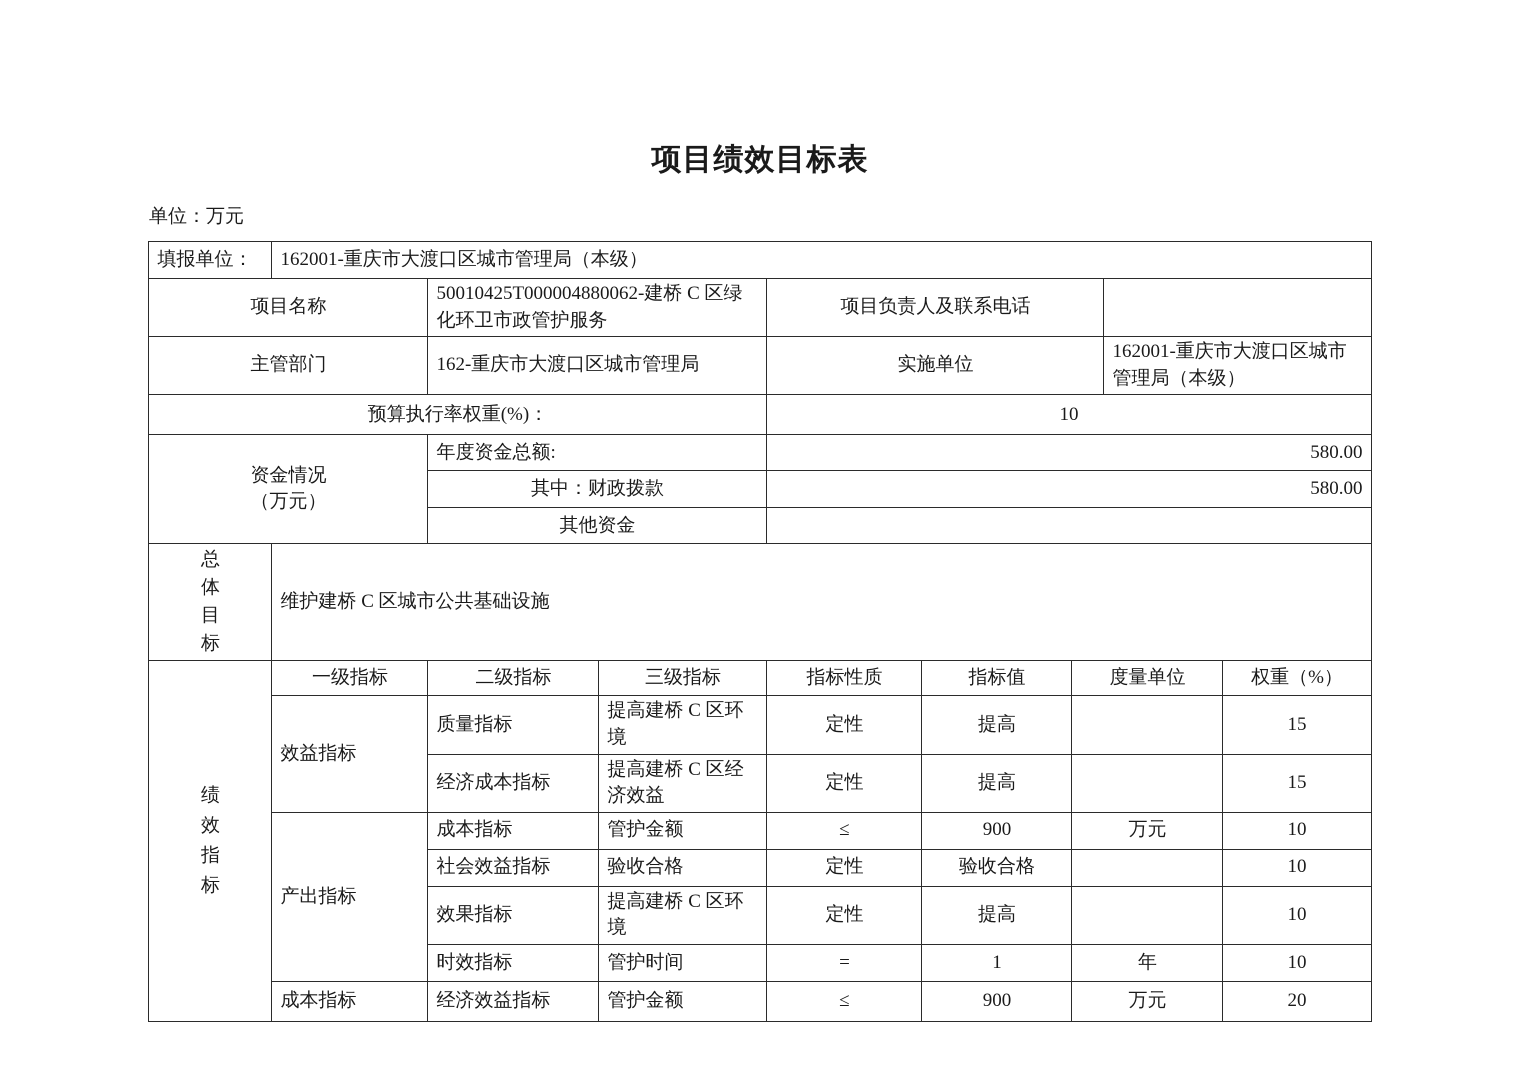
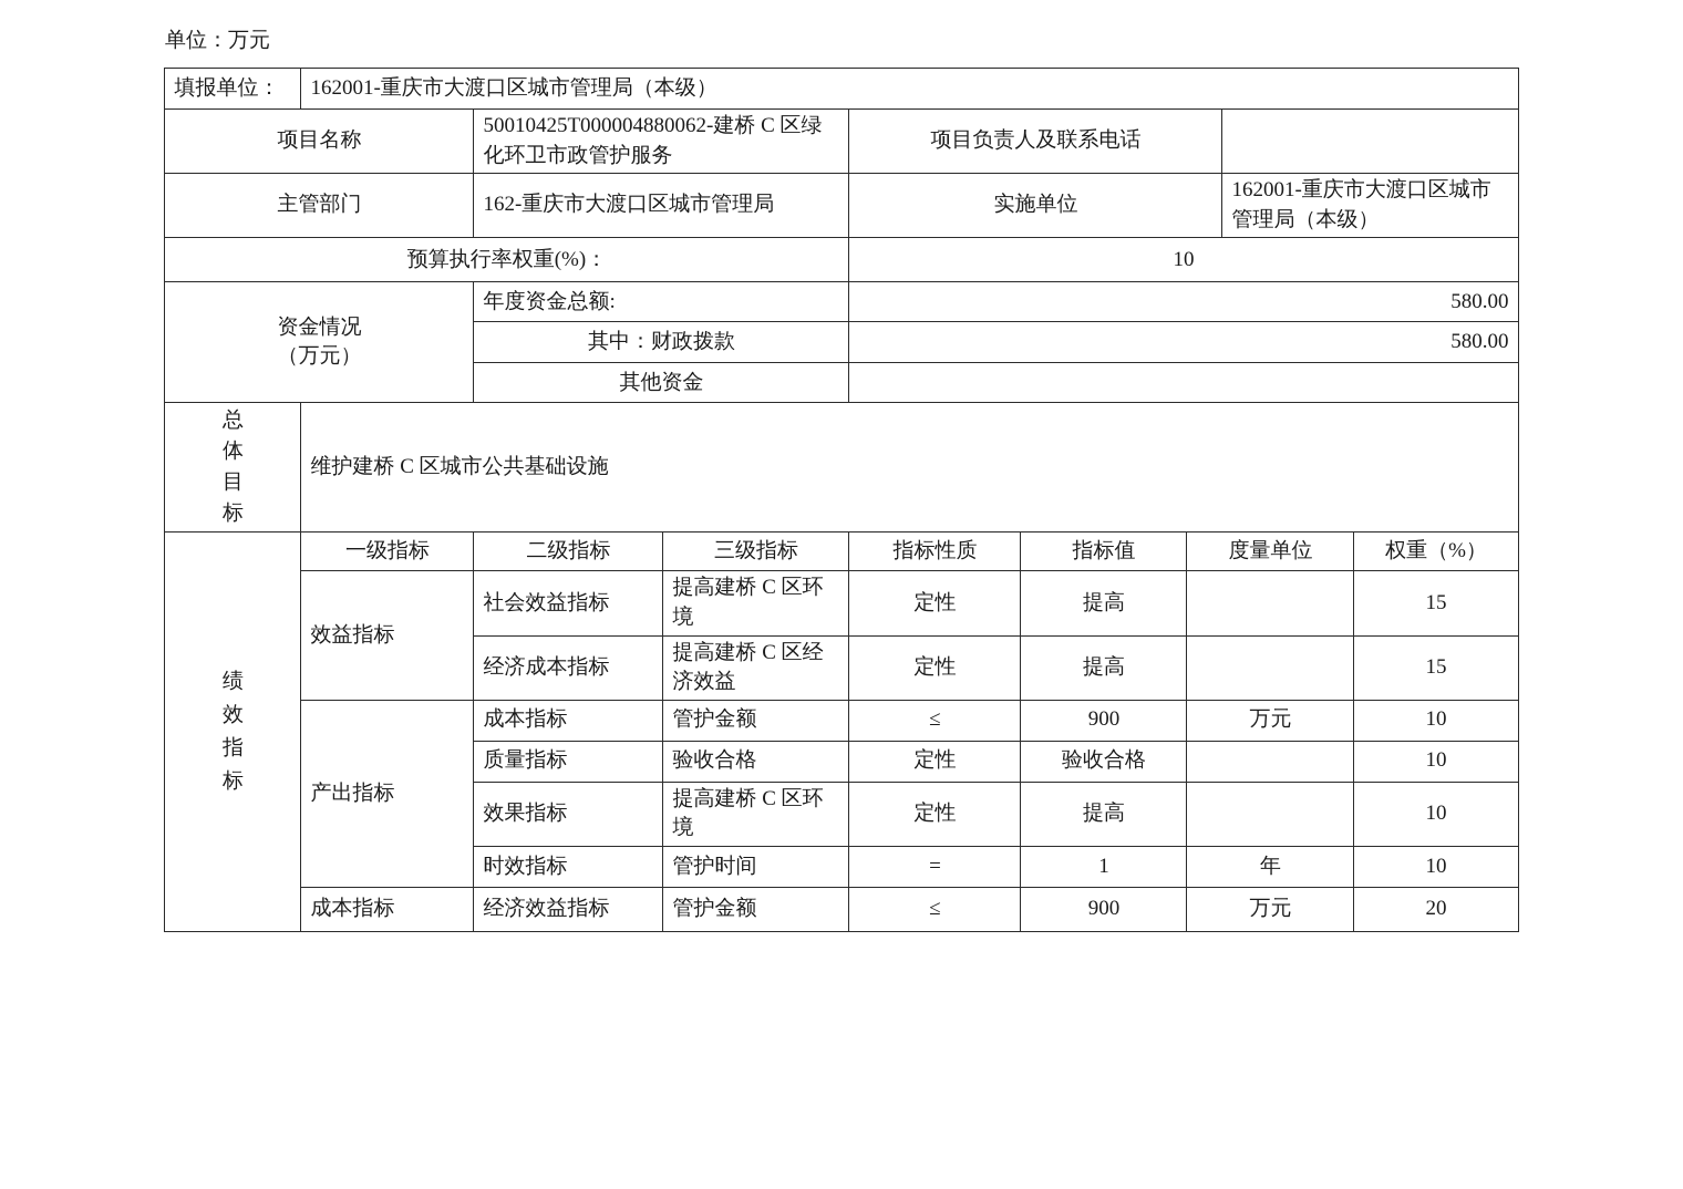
- 项目绩效目标表
  单位：万元
  填报单位：	162001-重庆市大渡口区城市管理局（本级）
  项目名称	50010425T000004880062-建桥 C 区绿化环卫市政管护服务	项目负责人及联系电话
  主管部门	162-重庆市大渡口区城市管理局	实施单位	162001-重庆市大渡口区城市管理局（本级）
  预算执行率权重(%)：	10
  资金情况 （万元）	年度资金总额:	580.00
  其中：财政拨款	580.00
  其他资金
  总体目标	维护建桥 C 区城市公共基础设施
  绩效指标	一级指标	二级指标	三级指标	指标性质	指标值	度量单位	权重（%）
- 效益指标	质量指标	提高建桥 C 区环境	定性	提高		15
+ 效益指标	社会效益指标	提高建桥 C 区环境	定性	提高		15
  经济成本指标	提高建桥 C 区经济效益	定性	提高		15
  产出指标	成本指标	管护金额	≤	900	万元	10
- 社会效益指标	验收合格	定性	验收合格		10
+ 质量指标	验收合格	定性	验收合格		10
  效果指标	提高建桥 C 区环境	定性	提高		10
  时效指标	管护时间	=	1	年	10
  成本指标	经济效益指标	管护金额	≤	900	万元	20
